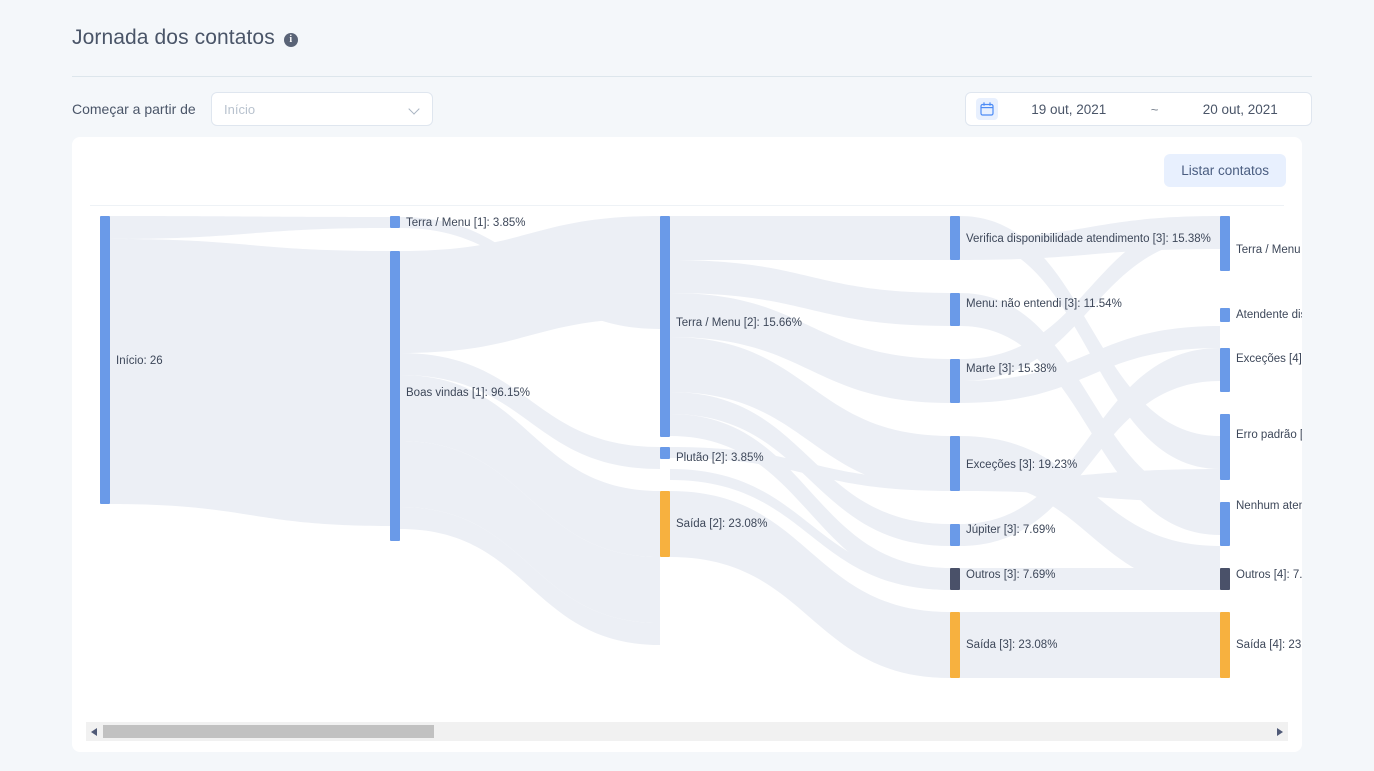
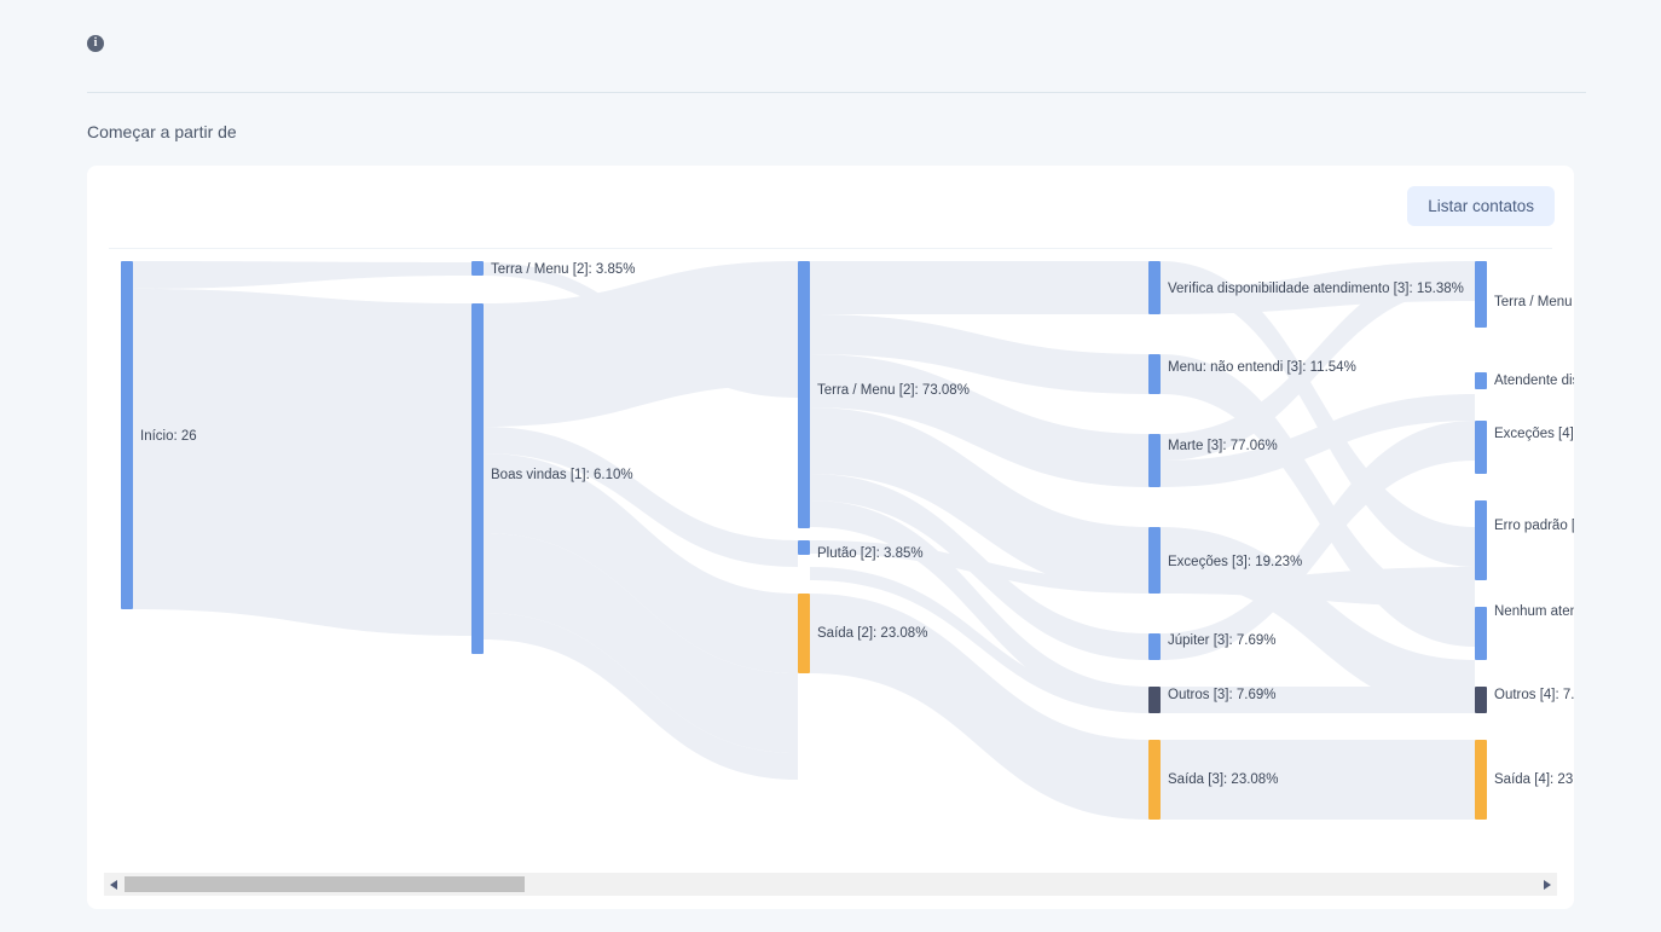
- Jornada dos contatos
  i
  Começar a partir de
- Início
- 19 out, 2021
- ~
- 20 out, 2021
  Listar contatos
  Início: 26
- Terra / Menu [1]: 3.85%
+ Terra / Menu [2]: 3.85%
- Boas vindas [1]: 96.15%
+ Boas vindas [1]: 6.10%
- Terra / Menu [2]: 15.66%
+ Terra / Menu [2]: 73.08%
  Plutão [2]: 3.85%
  Saída [2]: 23.08%
  Verifica disponibilidade atendimento [3]: 15.38%
  Menu: não entendi [3]: 11.54%
- Marte [3]: 15.38%
+ Marte [3]: 77.06%
  Exceções [3]: 19.23%
  Júpiter [3]: 7.69%
  Outros [3]: 7.69%
  Saída [3]: 23.08%
  Terra / Menu
  Atendente di
  Exceções [4]
  Erro padrão [
  Nenhum aten
  Outros [4]: 7.
  Saída [4]: 23
